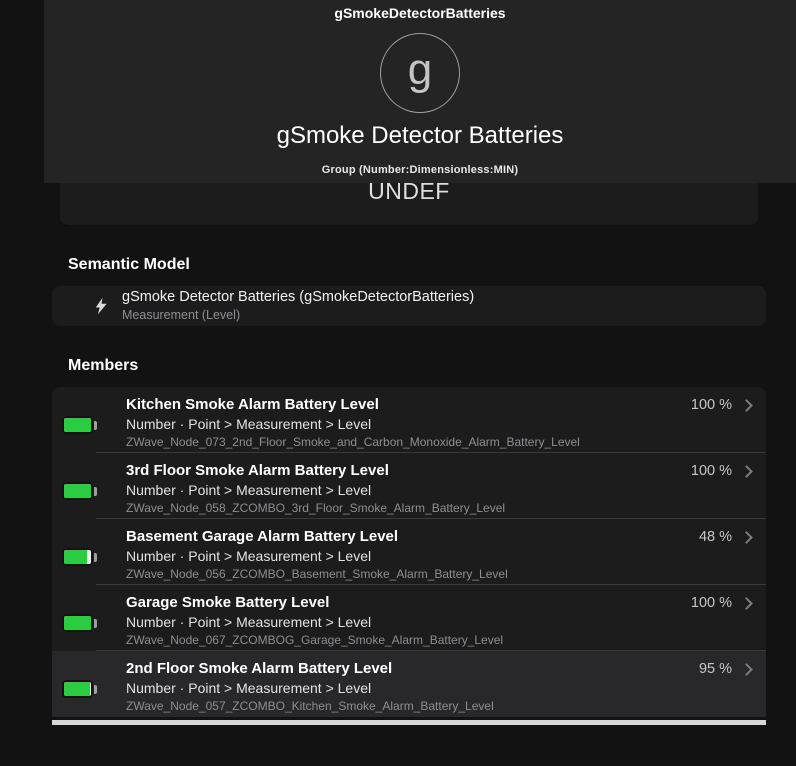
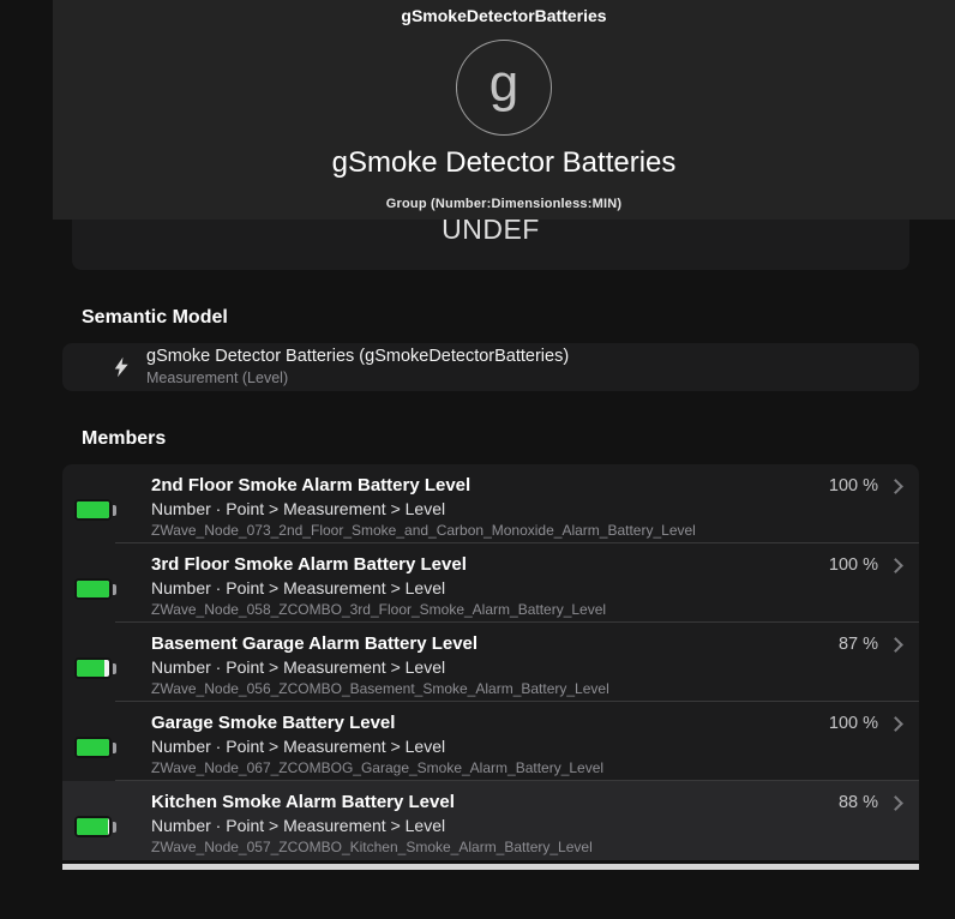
  gSmokeDetectorBatteries
  g
  gSmoke Detector Batteries
  Group (Number:Dimensionless:MIN)
  UNDEF
  Semantic Model
  gSmoke Detector Batteries (gSmokeDetectorBatteries)
  Measurement (Level)
  Members
- Kitchen Smoke Alarm Battery Level
+ 2nd Floor Smoke Alarm Battery Level
  Number · Point > Measurement > Level
  ZWave_Node_073_2nd_Floor_Smoke_and_Carbon_Monoxide_Alarm_Battery_Level
  100 %
  3rd Floor Smoke Alarm Battery Level
  Number · Point > Measurement > Level
  ZWave_Node_058_ZCOMBO_3rd_Floor_Smoke_Alarm_Battery_Level
  100 %
  Basement Garage Alarm Battery Level
  Number · Point > Measurement > Level
  ZWave_Node_056_ZCOMBO_Basement_Smoke_Alarm_Battery_Level
- 48 %
+ 87 %
  Garage Smoke Battery Level
  Number · Point > Measurement > Level
  ZWave_Node_067_ZCOMBOG_Garage_Smoke_Alarm_Battery_Level
  100 %
- 2nd Floor Smoke Alarm Battery Level
+ Kitchen Smoke Alarm Battery Level
  Number · Point > Measurement > Level
  ZWave_Node_057_ZCOMBO_Kitchen_Smoke_Alarm_Battery_Level
- 95 %
+ 88 %
